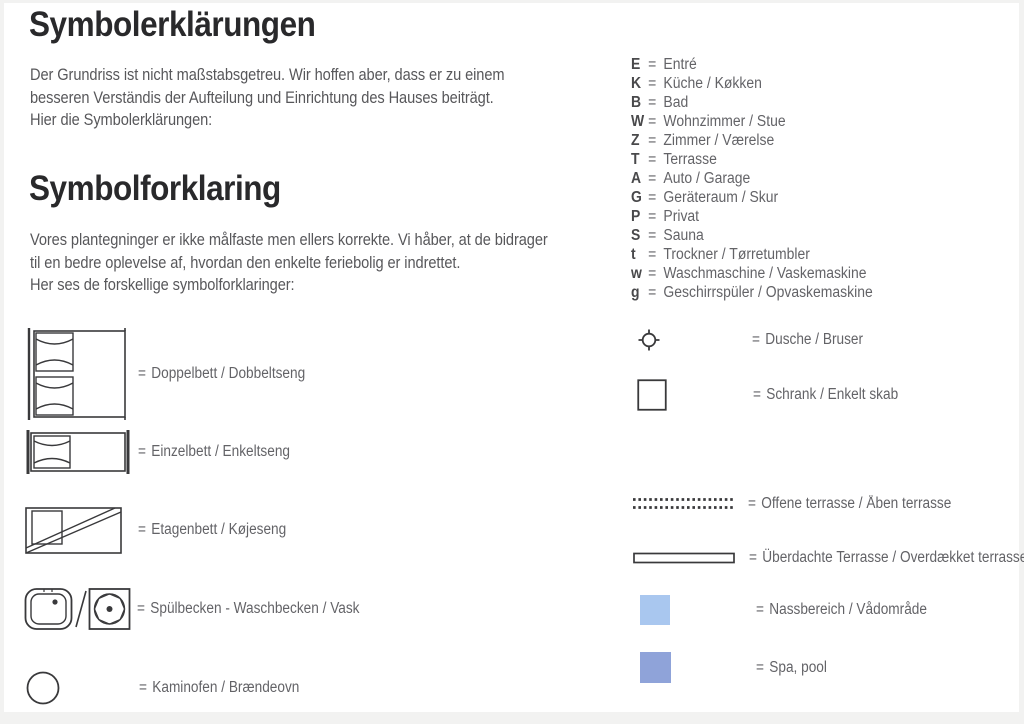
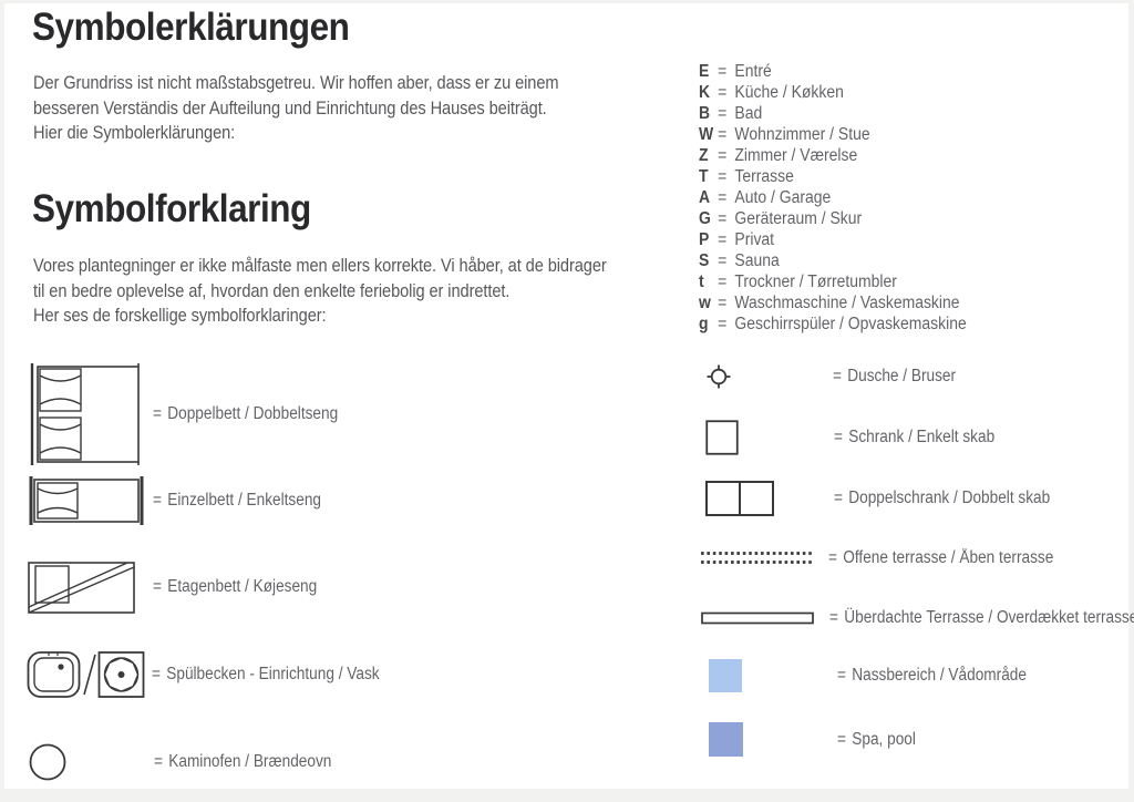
  Symbolerklärungen
  Der Grundriss ist nicht maßstabsgetreu. Wir hoffen aber, dass er zu einem
  besseren Verständis der Aufteilung und Einrichtung des Hauses beiträgt.
  Hier die Symbolerklärungen:
  Symbolforklaring
  Vores plantegninger er ikke målfaste men ellers korrekte. Vi håber, at de bidrager
  til en bedre oplevelse af, hvordan den enkelte feriebolig er indrettet.
  Her ses de forskellige symbolforklaringer:
  E
  =
  Entré
  K
  =
  Küche / Køkken
  B
  =
  Bad
  W
  =
  Wohnzimmer / Stue
  Z
  =
  Zimmer / Værelse
  T
  =
  Terrasse
  A
  =
  Auto / Garage
  G
  =
  Geräteraum / Skur
  P
  =
  Privat
  S
  =
  Sauna
  t
  =
  Trockner / Tørretumbler
  w
  =
  Waschmaschine / Vaskemaskine
  g
  =
  Geschirrspüler / Opvaskemaskine
  = Doppelbett / Dobbeltseng
  = Einzelbett / Enkeltseng
  = Etagenbett / Køjeseng
- = Spülbecken - Waschbecken / Vask
+ = Spülbecken - Einrichtung / Vask
  = Kaminofen / Brændeovn
  = Dusche / Bruser
  = Schrank / Enkelt skab
+ = Doppelschrank / Dobbelt skab
  = Offene terrasse / Åben terrasse
  = Überdachte Terrasse / Overdækket terrass
  = Nassbereich / Vådområde
  = Spa, pool
